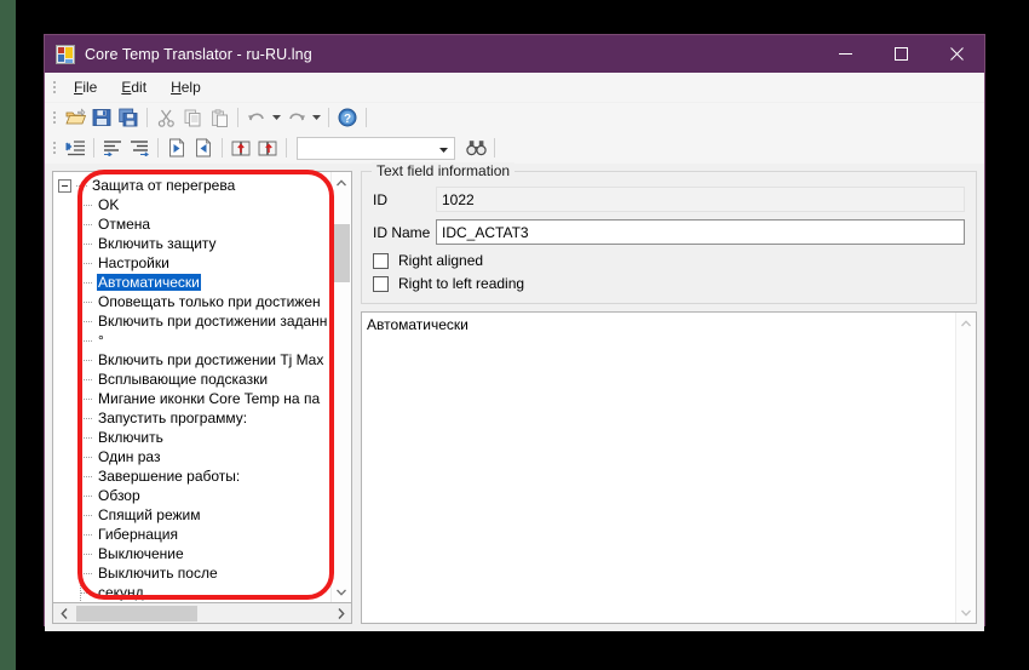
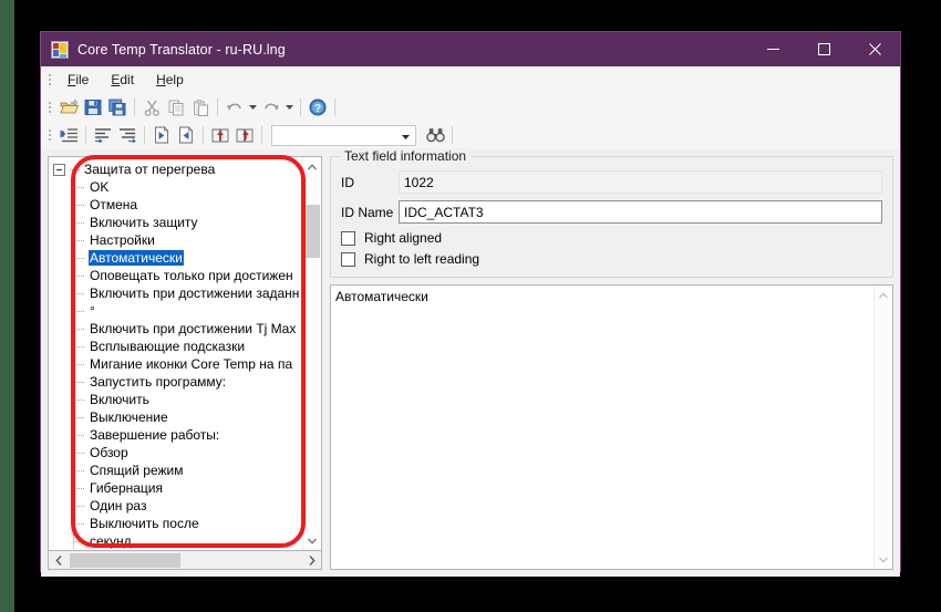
  Core Temp Translator - ru-RU.lng
  File
  Edit
  Help
  ?
  Защита от перегрева
  OK
  Отмена
  Включить защиту
  Настройки
  Автоматически
  Оповещать только при достижен
  Включить при достижении заданн
  °
  Включить при достижении Tj Max
  Всплывающие подсказки
  Мигание иконки Core Temp на па
  Запустить программу:
  Включить
- Один раз
+ Выключение
  Завершение работы:
  Обзор
  Спящий режим
  Гибернация
- Выключение
+ Один раз
  Выключить после
  секунд
  Text field information
  ID
  1022
  ID Name
  IDC_ACTAT3
  Right aligned
  Right to left reading
  Автоматически
